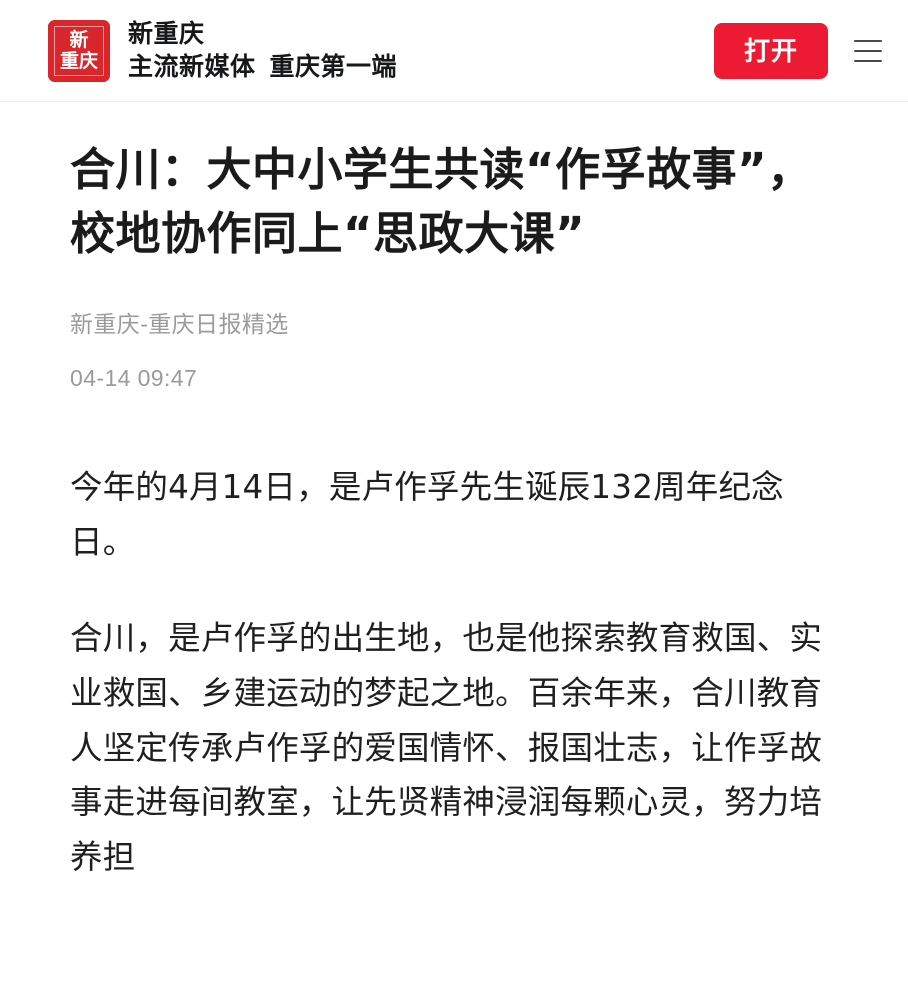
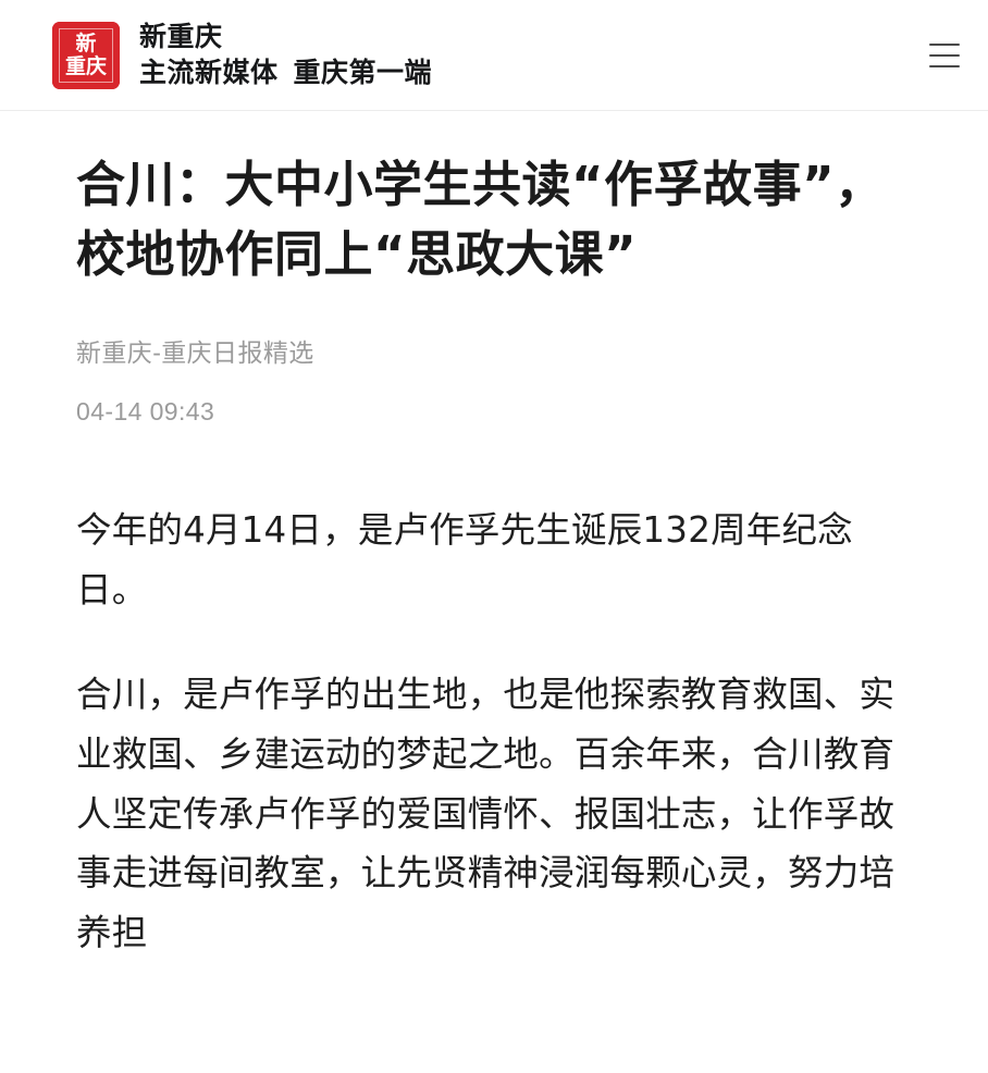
  新
  重庆
  新重庆
  主流新媒体 重庆第一端
- 打开
  合川：大中小学生共读“作孚故事”，校地协作同上“思政大课”
  新重庆-重庆日报精选
- 04-14 09:47
+ 04-14 09:43
  今年的4月14日，是卢作孚先生诞辰132周年纪念日。
  合川，是卢作孚的出生地，也是他探索教育救国、实业救国、乡建运动的梦起之地。百余年来，合川教育人坚定传承卢作孚的爱国情怀、报国壮志，让作孚故事走进每间教室，让先贤精神浸润每颗心灵，努力培养担
